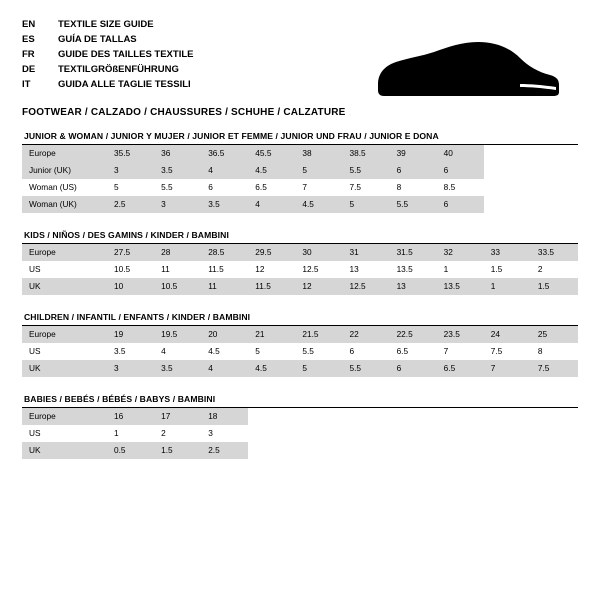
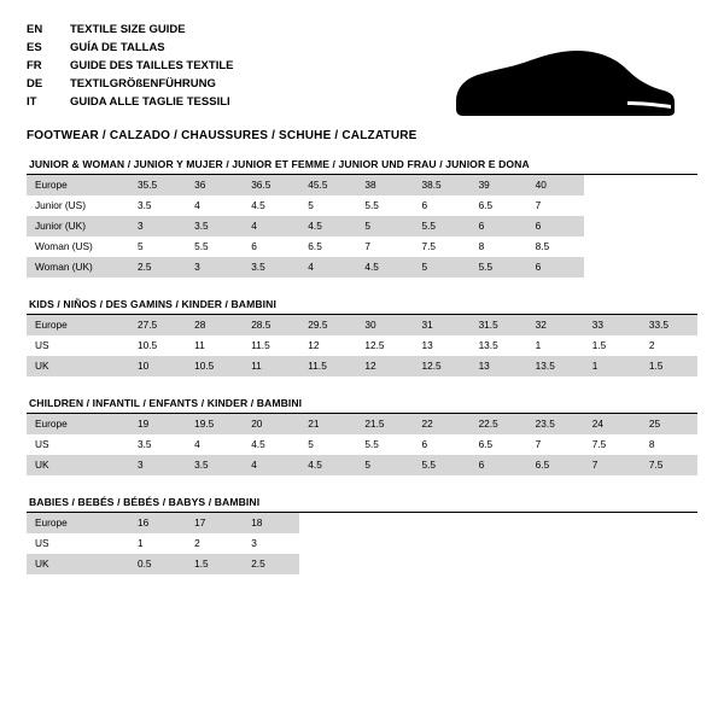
  EN	TEXTILE SIZE GUIDE
  ES	GUÍA DE TALLAS
  FR	GUIDE DES TAILLES TEXTILE
  DE	TEXTILGRÖßENFÜHRUNG
  IT	GUIDA ALLE TAGLIE TESSILI
  FOOTWEAR / CALZADO / CHAUSSURES / SCHUHE / CALZATURE
  JUNIOR & WOMAN / JUNIOR Y MUJER / JUNIOR ET FEMME / JUNIOR UND FRAU / JUNIOR E DONA
  Europe	35.5	36	36.5	45.5	38	38.5	39	40
+ Junior (US)	3.5	4	4.5	5	5.5	6	6.5	7
  Junior (UK)	3	3.5	4	4.5	5	5.5	6	6
  Woman (US)	5	5.5	6	6.5	7	7.5	8	8.5
  Woman (UK)	2.5	3	3.5	4	4.5	5	5.5	6
  KIDS / NIÑOS / DES GAMINS / KINDER / BAMBINI
  Europe	27.5	28	28.5	29.5	30	31	31.5	32	33	33.5
  US	10.5	11	11.5	12	12.5	13	13.5	1	1.5	2
  UK	10	10.5	11	11.5	12	12.5	13	13.5	1	1.5
  CHILDREN / INFANTIL / ENFANTS / KINDER / BAMBINI
  Europe	19	19.5	20	21	21.5	22	22.5	23.5	24	25
  US	3.5	4	4.5	5	5.5	6	6.5	7	7.5	8
  UK	3	3.5	4	4.5	5	5.5	6	6.5	7	7.5
  BABIES / BEBÉS / BÉBÉS / BABYS / BAMBINI
  Europe	16	17	18
  US	1	2	3
  UK	0.5	1.5	2.5
